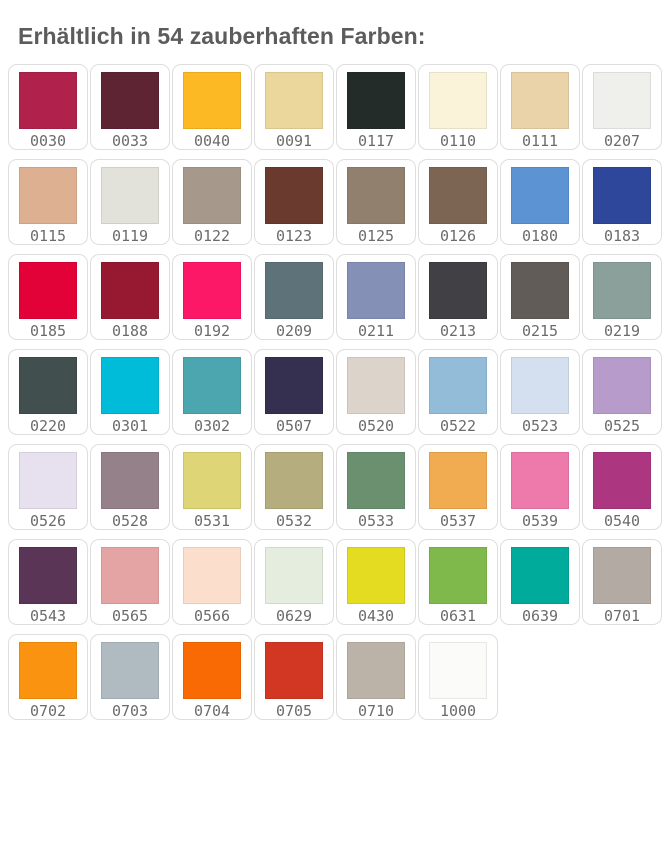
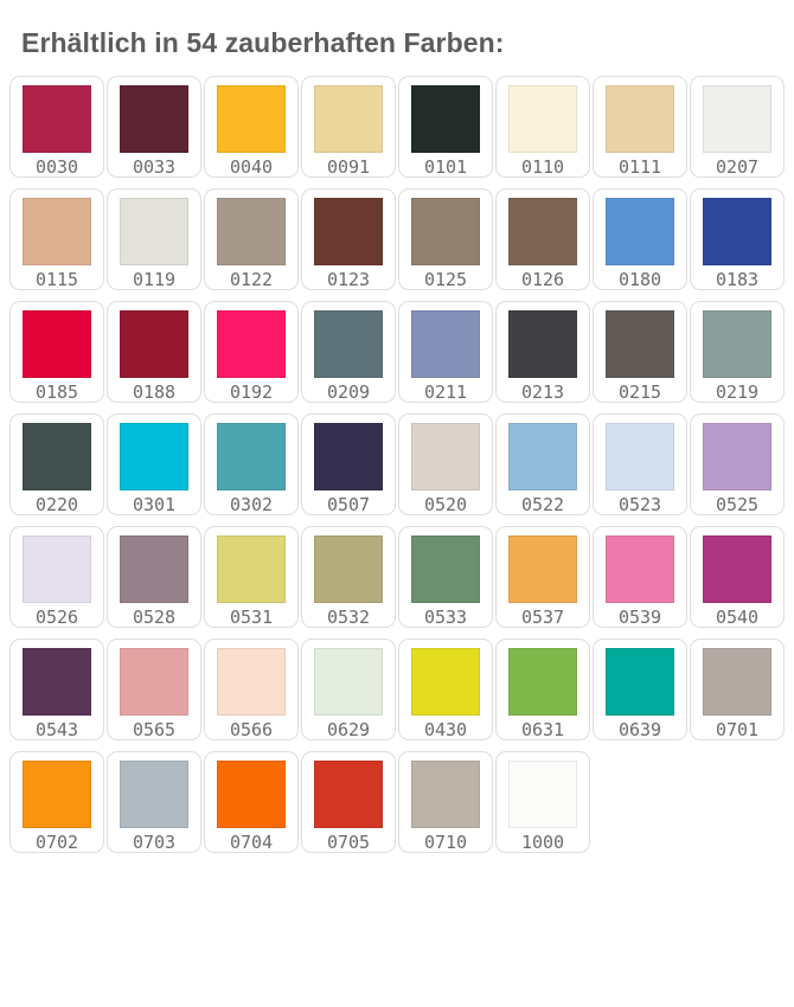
  Erhältlich in 54 zauberhaften Farben:
  0030
  0033
  0040
  0091
- 0117
+ 0101
  0110
  0111
  0207
  0115
  0119
  0122
  0123
  0125
  0126
  0180
  0183
  0185
  0188
  0192
  0209
  0211
  0213
  0215
  0219
  0220
  0301
  0302
  0507
  0520
  0522
  0523
  0525
  0526
  0528
  0531
  0532
  0533
  0537
  0539
  0540
  0543
  0565
  0566
  0629
  0430
  0631
  0639
  0701
  0702
  0703
  0704
  0705
  0710
  1000
